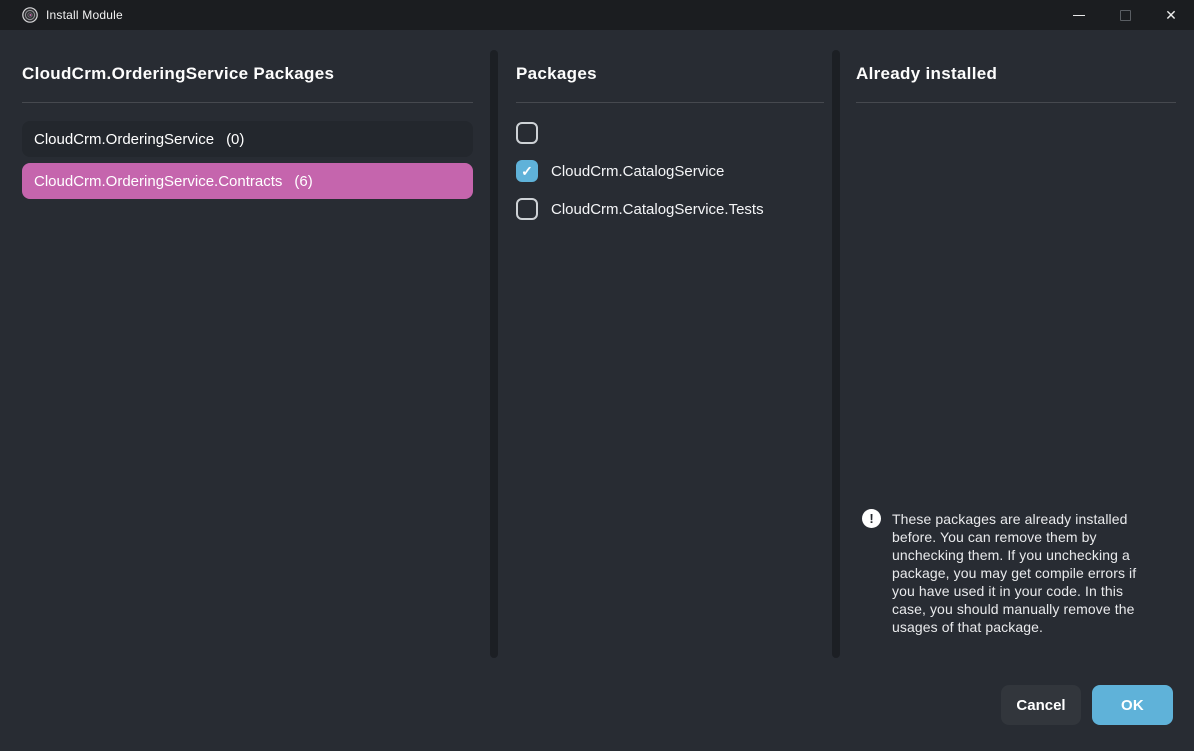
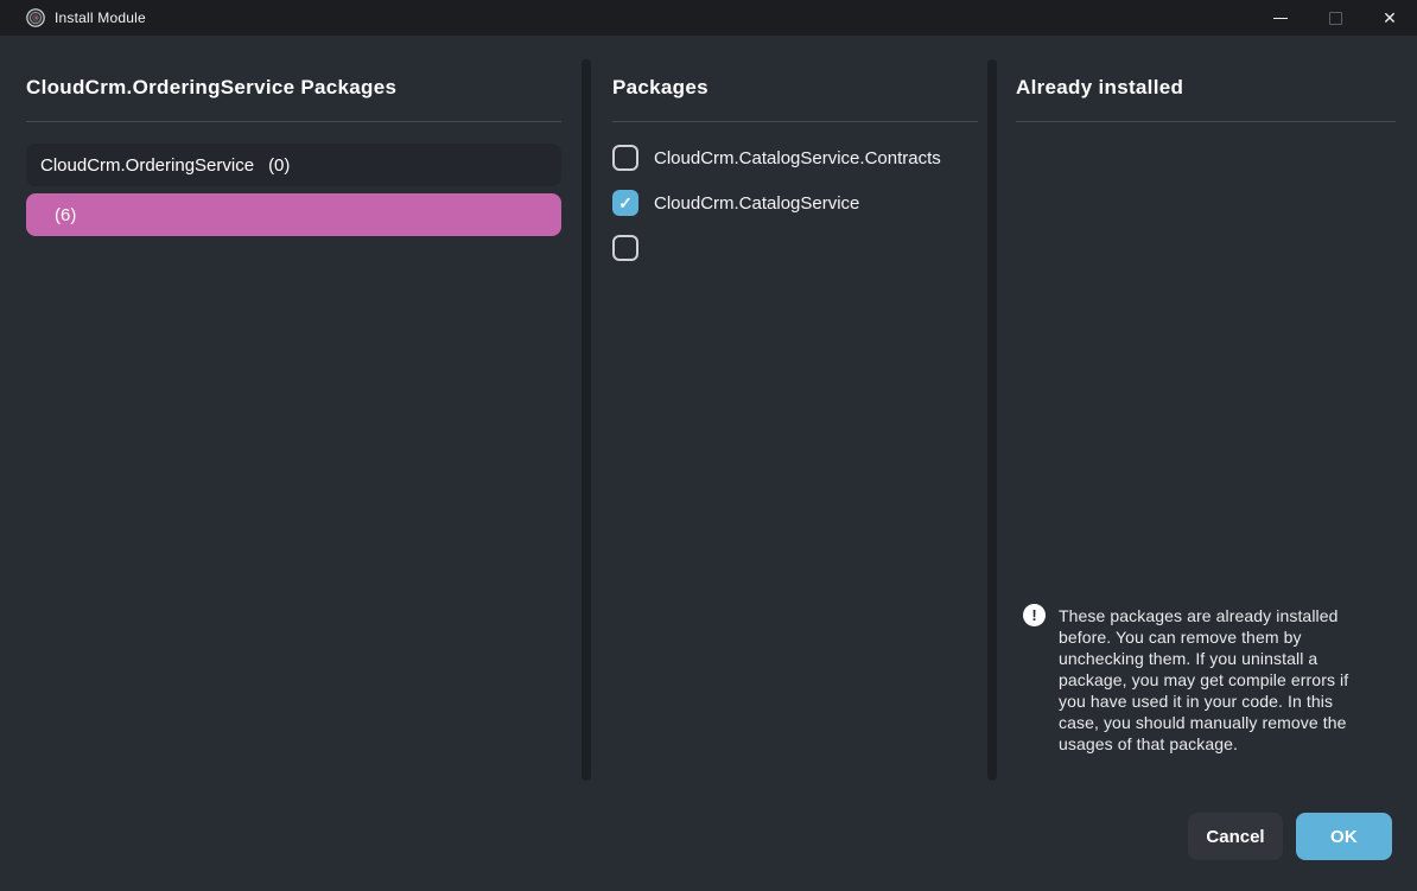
  Install Module
  ✕
  CloudCrm.OrderingService Packages
  Packages
  Already installed
  CloudCrm.OrderingService
  (0)
- CloudCrm.OrderingService.Contracts
  (6)
+ CloudCrm.CatalogService.Contracts
  ✓
  CloudCrm.CatalogService
- CloudCrm.CatalogService.Tests
  !
- These packages are already installed before. You can remove them by unchecking them. If you unchecking a package, you may get compile errors if you have used it in your code. In this case, you should manually remove the usages of that package.
+ These packages are already installed before. You can remove them by unchecking them. If you uninstall a package, you may get compile errors if you have used it in your code. In this case, you should manually remove the usages of that package.
  Cancel
  OK
